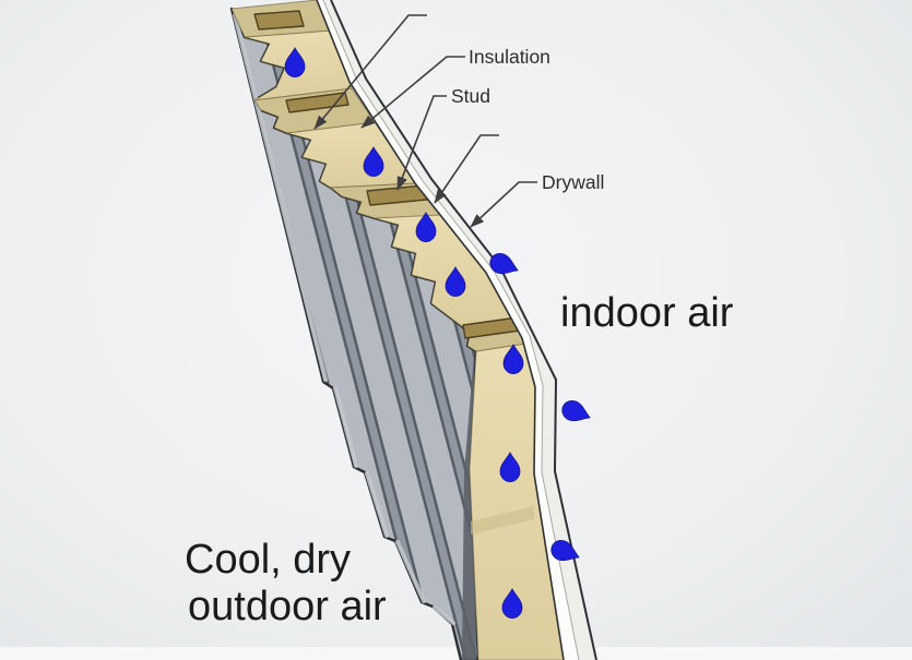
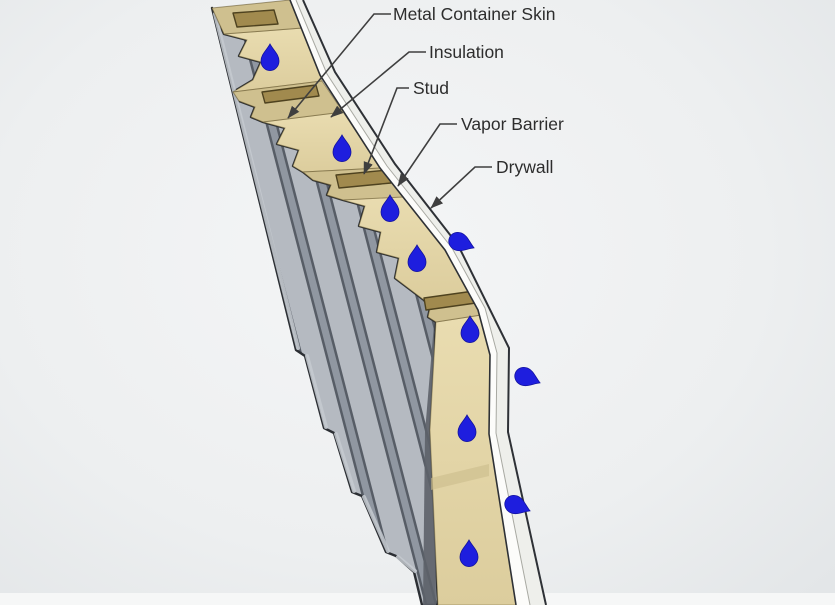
+ Metal Container Skin
  Insulation
  Stud
+ Vapor Barrier
  Drywall
- indoor air
- Cool, dry
- outdoor air
